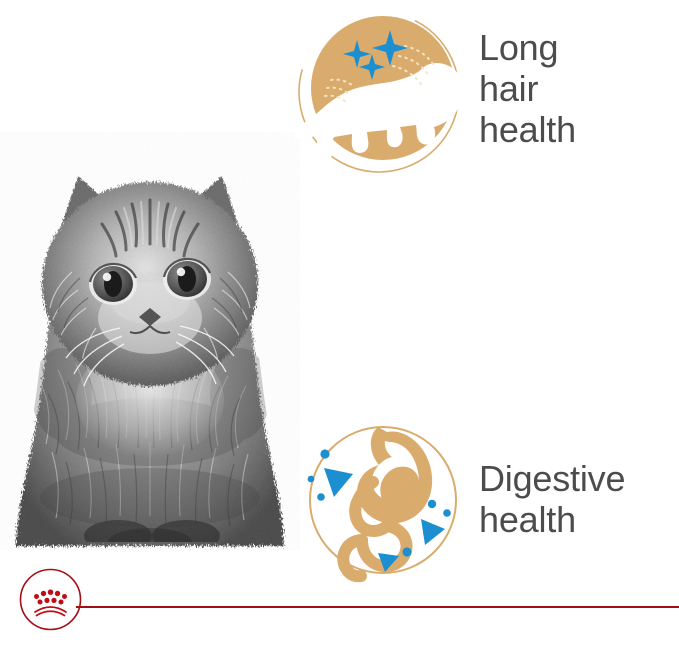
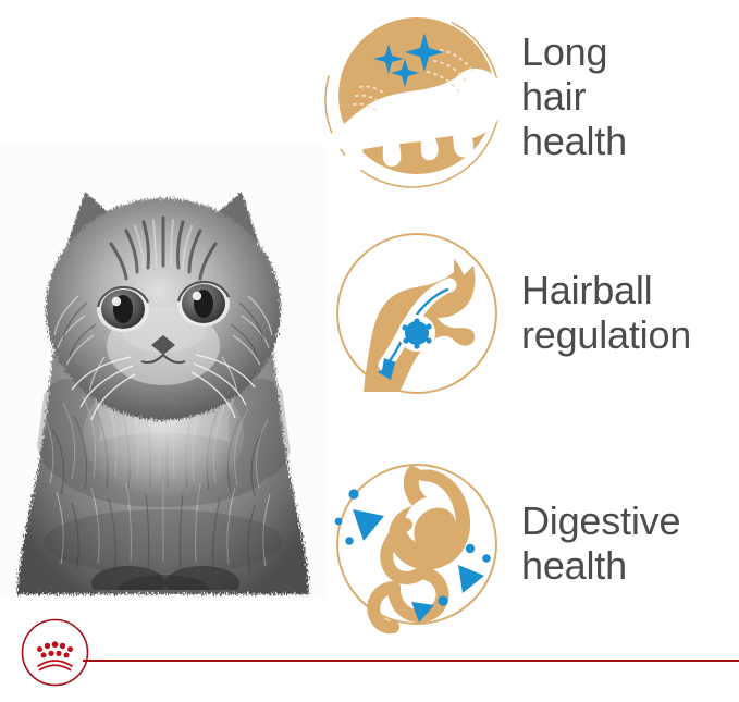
  Long
  hair
  health
+ Hairball
+ regulation
  Digestive
  health
